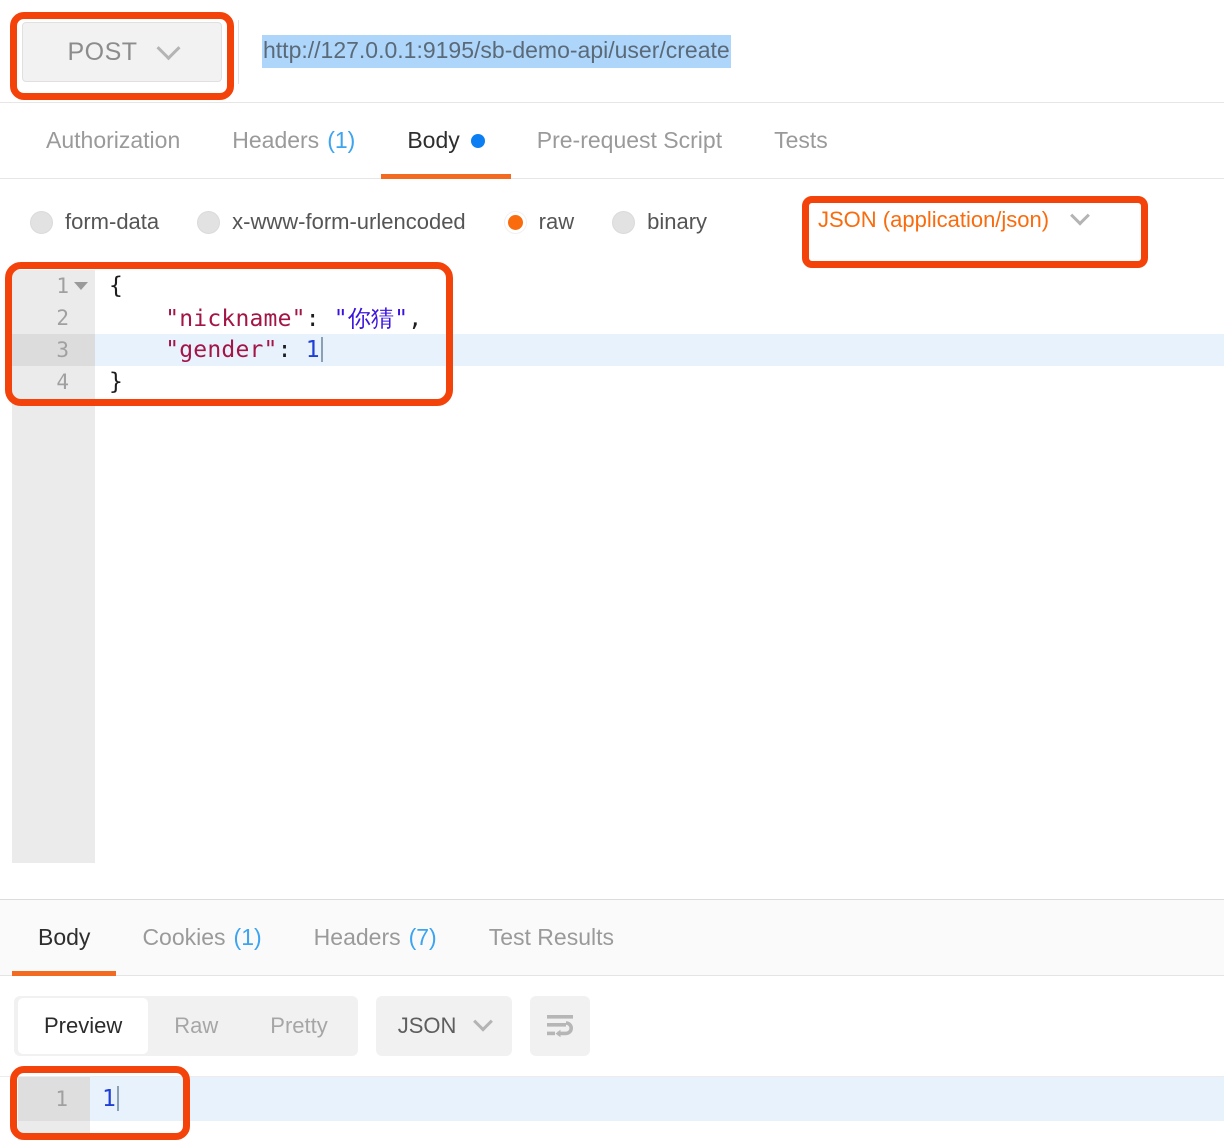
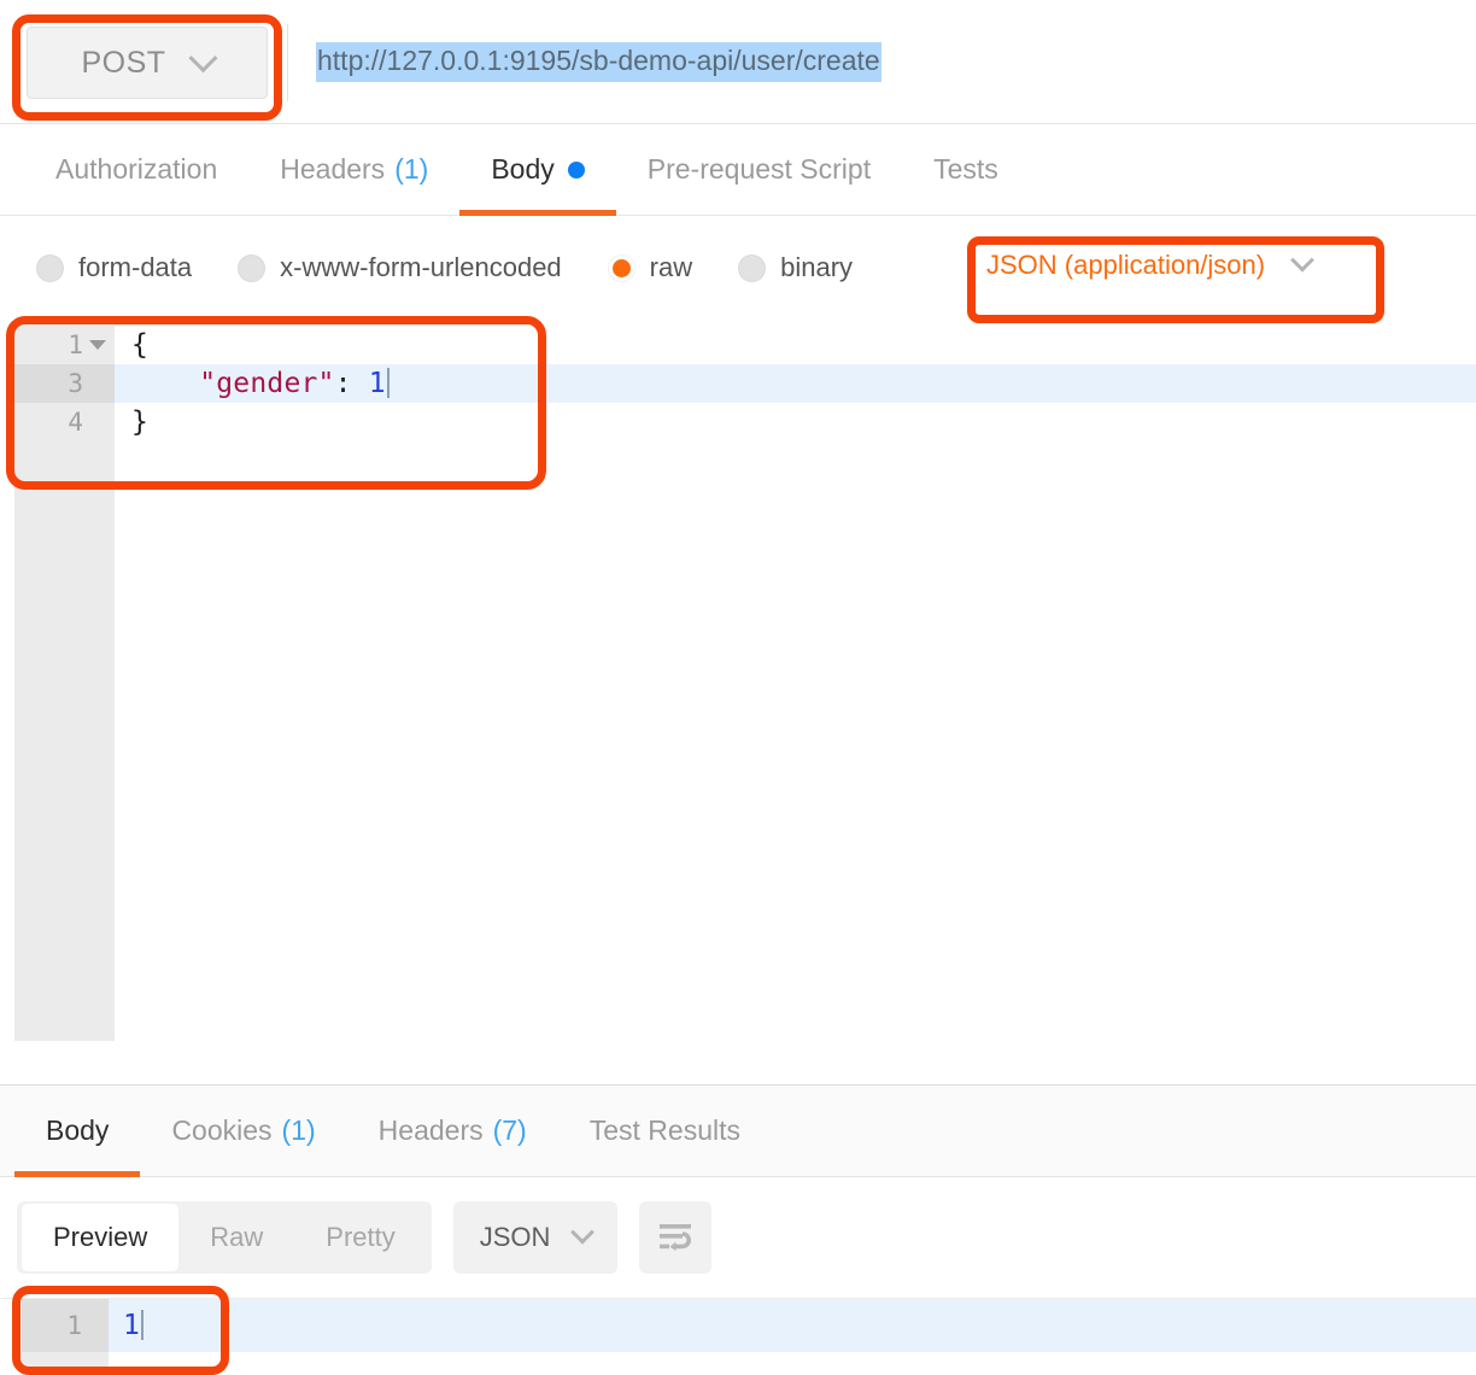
  POST
  http://127.0.0.1:9195/sb-demo-api/user/create
  Authorization
  Headers
  (1)
  Body
  Pre-request Script
  Tests
  form-data
  x-www-form-urlencoded
  raw
  binary
  JSON (application/json)
  1
  {
- 2
- "nickname": "你猜",
  3
  "gender": 1
  4
  }
  Body
  Cookies
  (1)
  Headers
  (7)
  Test Results
  Preview
  Raw
  Pretty
  JSON
  1
  1
